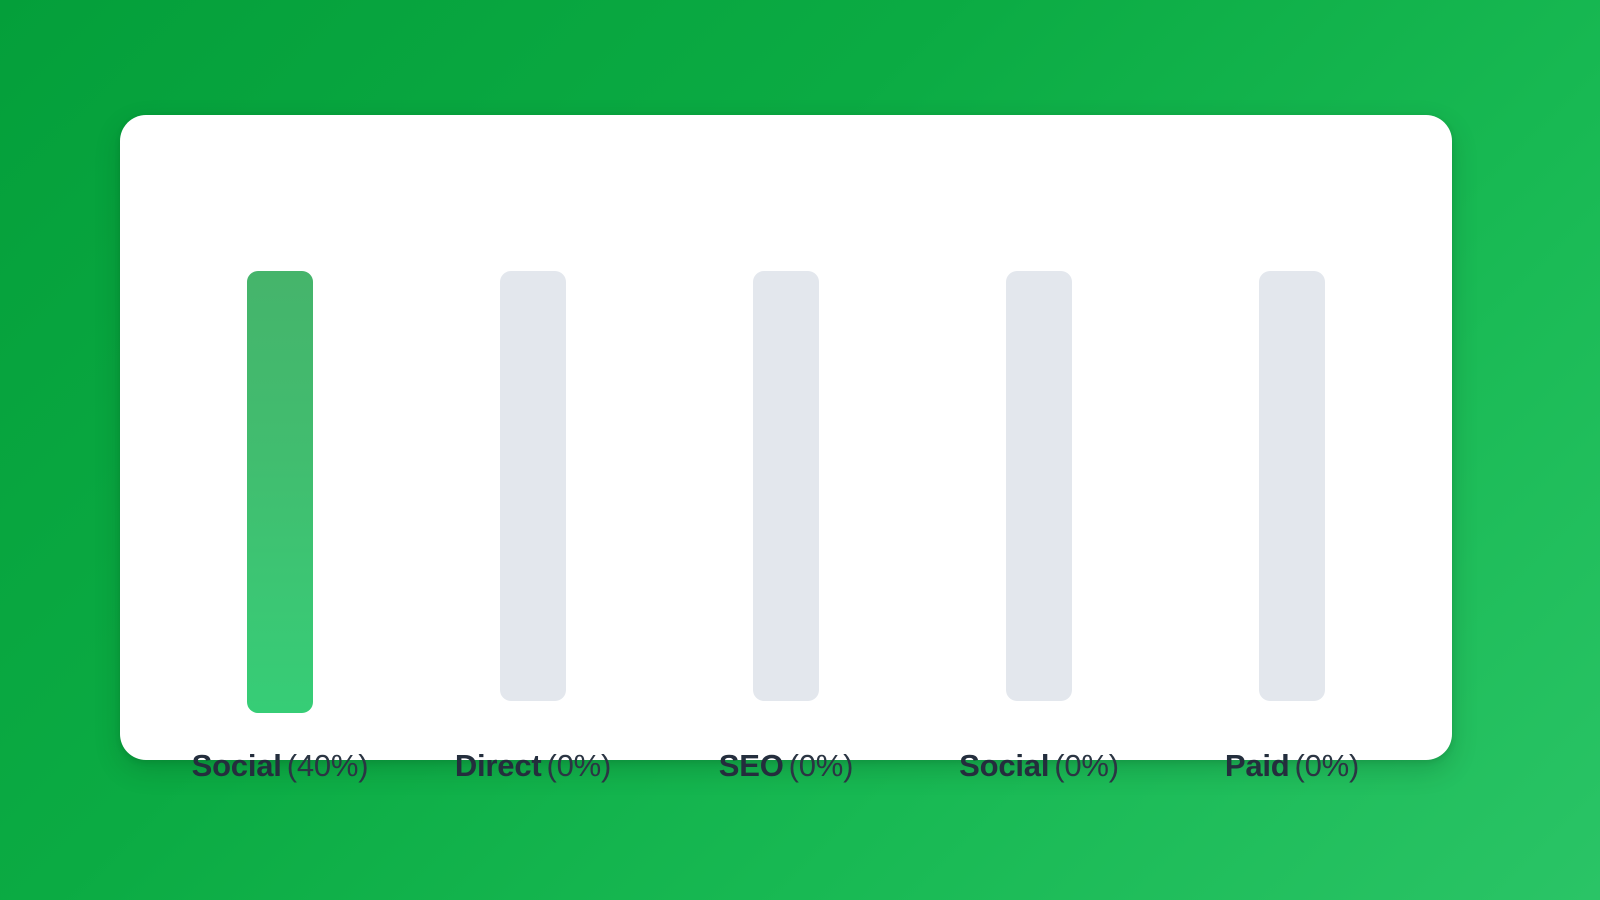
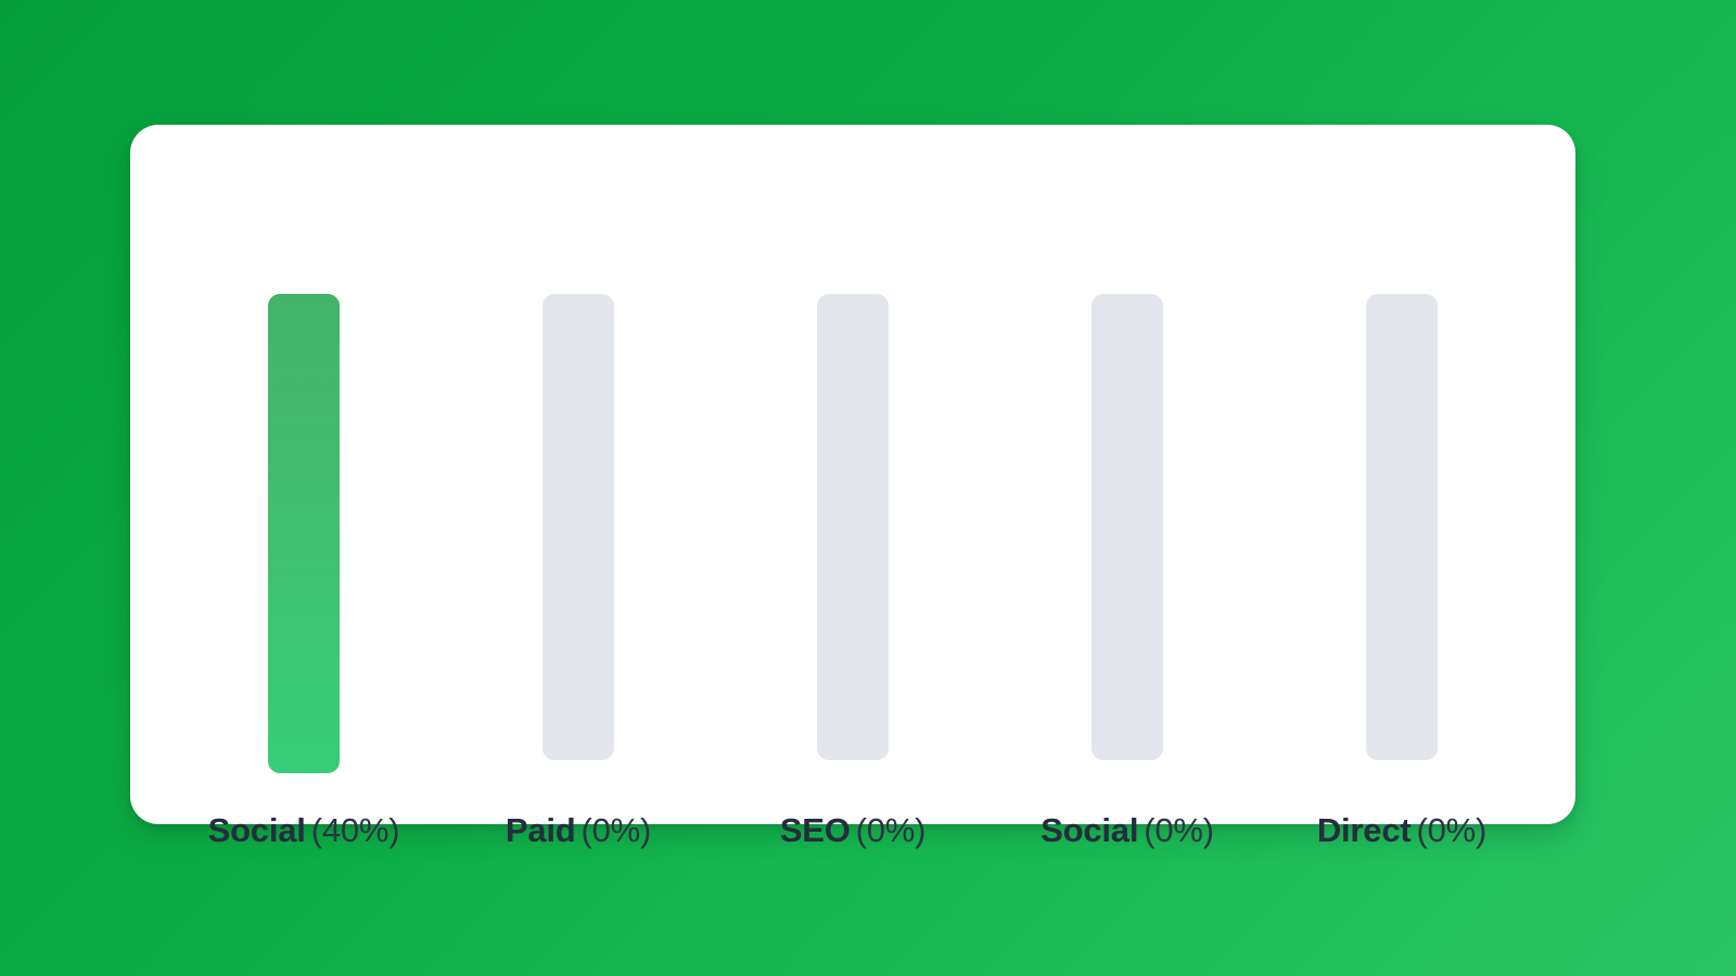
  Social (40%)
- Direct (0%)
+ Paid (0%)
  SEO (0%)
  Social (0%)
- Paid (0%)
+ Direct (0%)
